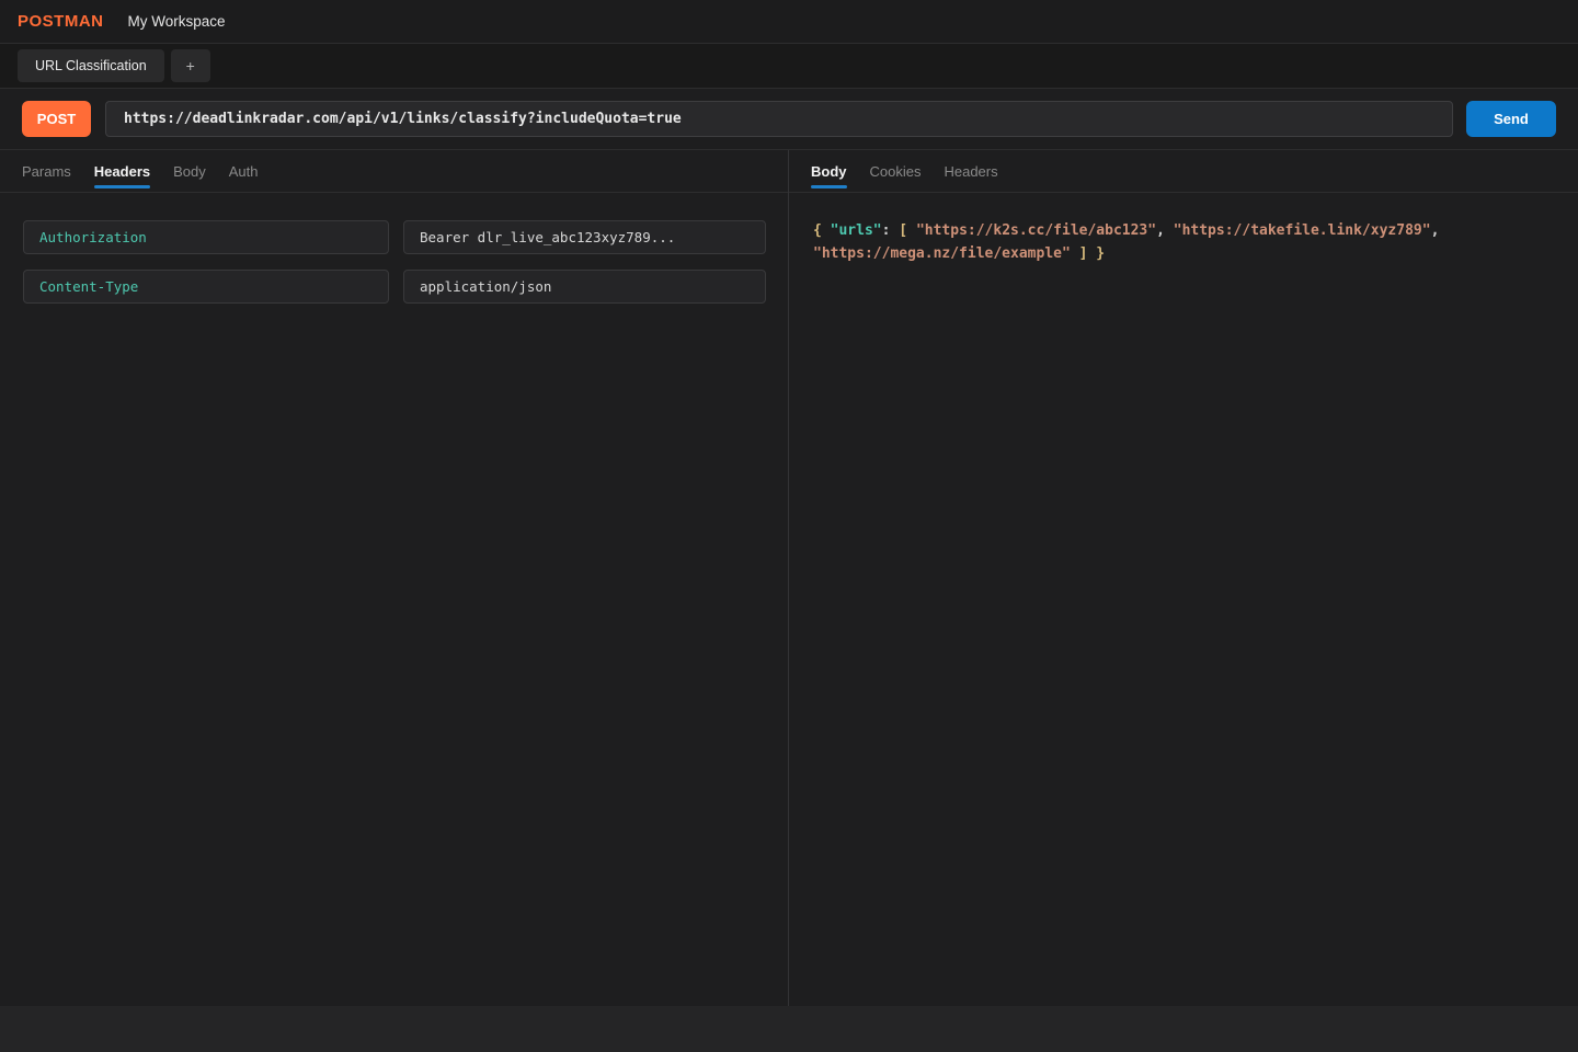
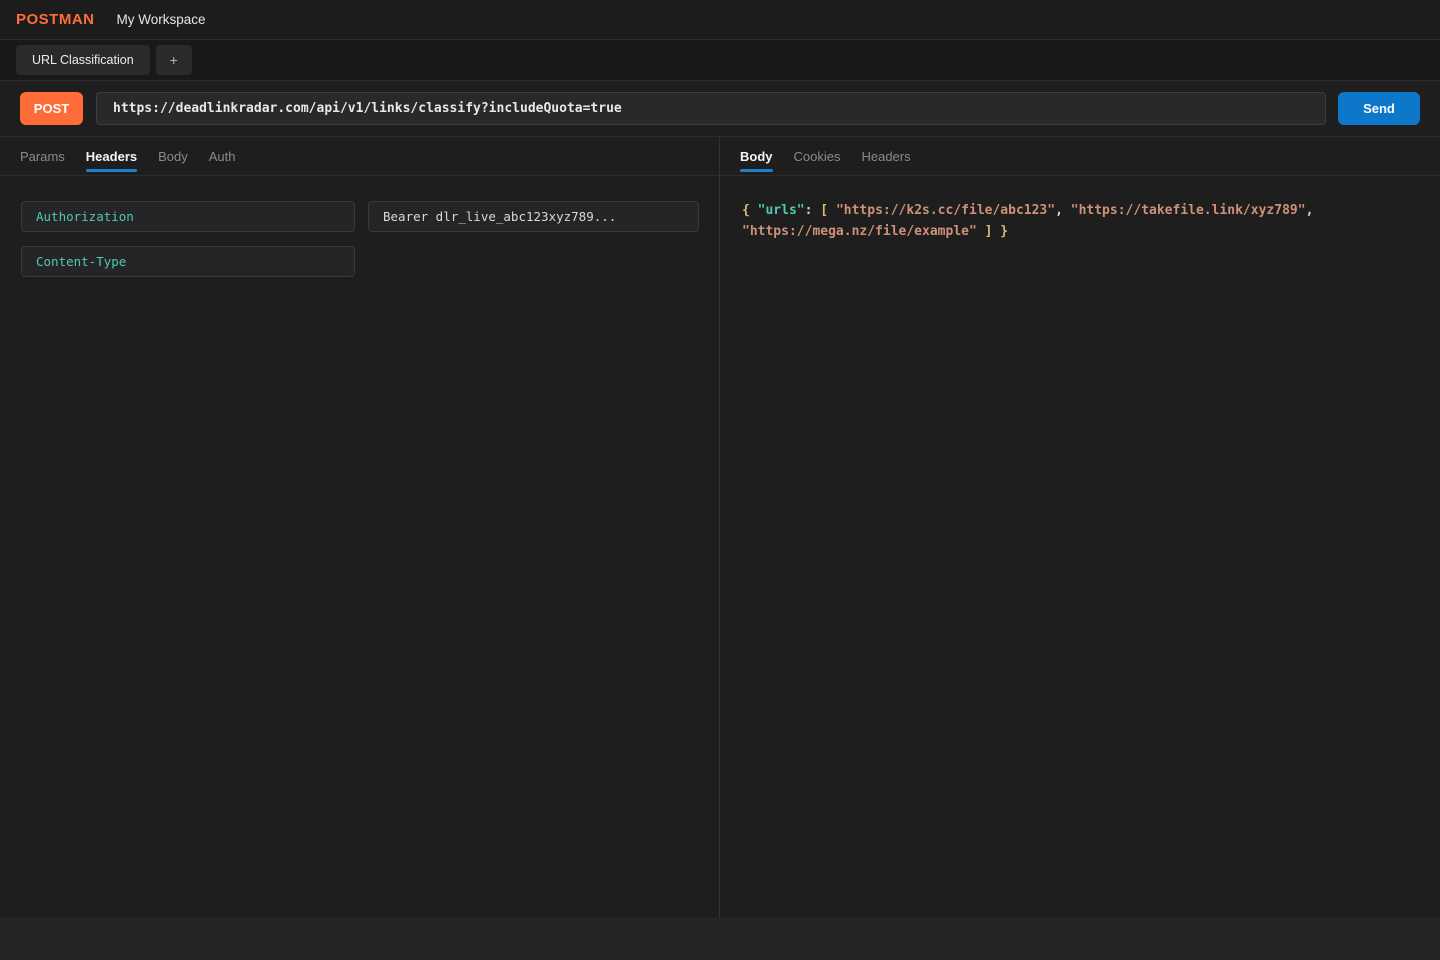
  POSTMAN
  My Workspace
  URL Classification
  +
  POST
  https://deadlinkradar.com/api/v1/links/classify?includeQuota=true
  Send
  Params
  Headers
  Body
  Auth
  Authorization
  Bearer dlr_live_abc123xyz789...
  Content-Type
- application/json
  Body
  Cookies
  Headers
  { "urls": [ "https://k2s.cc/file/abc123", "https://takefile.link/xyz789", "https://mega.nz/file/example" ] }
